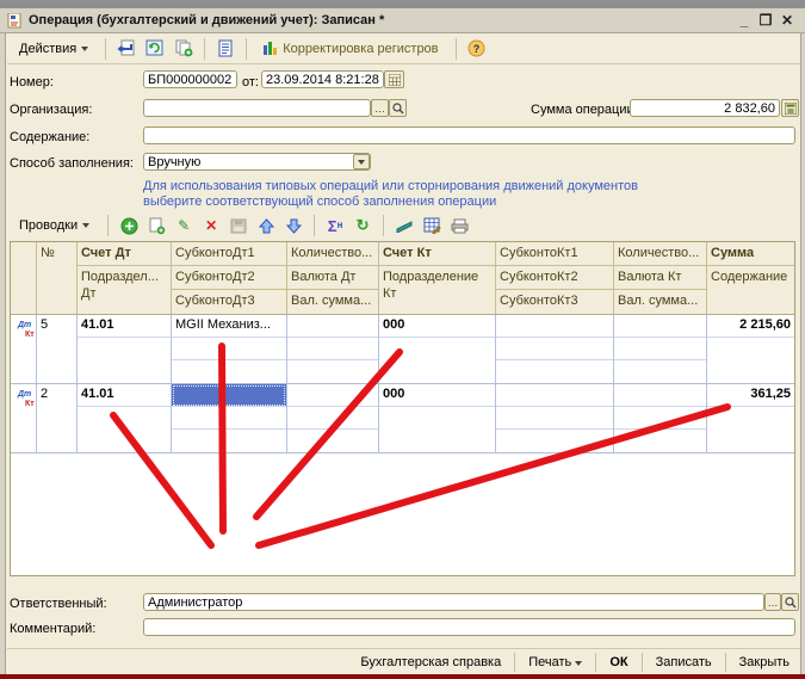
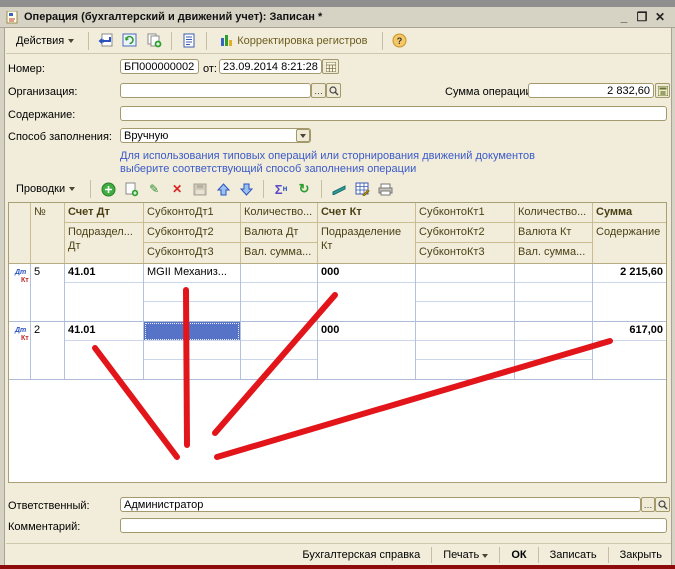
  Операция (бухгалтерский и движений учет): Записан *
  _
  ❒
  ✕
  Действия
  Корректировка регистров
  ?
  Номер:
  БП000000002
  от:
  23.09.2014 8:21:28
  Организация:
  …
  Сумма операци
  2 832,60
  Содержание:
  Способ заполнения:
  Вручную
  Для использования типовых операций или сторнирования движений документов
  выберите соответствующий способ заполнения операции
  Проводки
  ✎
  ✕
  Σ
  н
  ↻
  №
  Счет Дт
  Подраздел...
  Дт
  СубконтоДт1
  СубконтоДт2
  СубконтоДт3
  Количество...
  Валюта Дт
  Вал. сумма...
  Счет Кт
  Подразделение
  Кт
  СубконтоКт1
  СубконтоКт2
  СубконтоКт3
  Количество...
  Валюта Кт
  Вал. сумма...
  Сумма
  Содержание
  5
  41.01
  MGII Механиз...
  000
  2 215,60
  2
  41.01
  000
- 361,25
+ 617,00
  Ответственный:
  Администратор
  …
  Комментарий:
  Бухгалтерская справка
  Печать
  ОК
  Записать
  Закрыть
